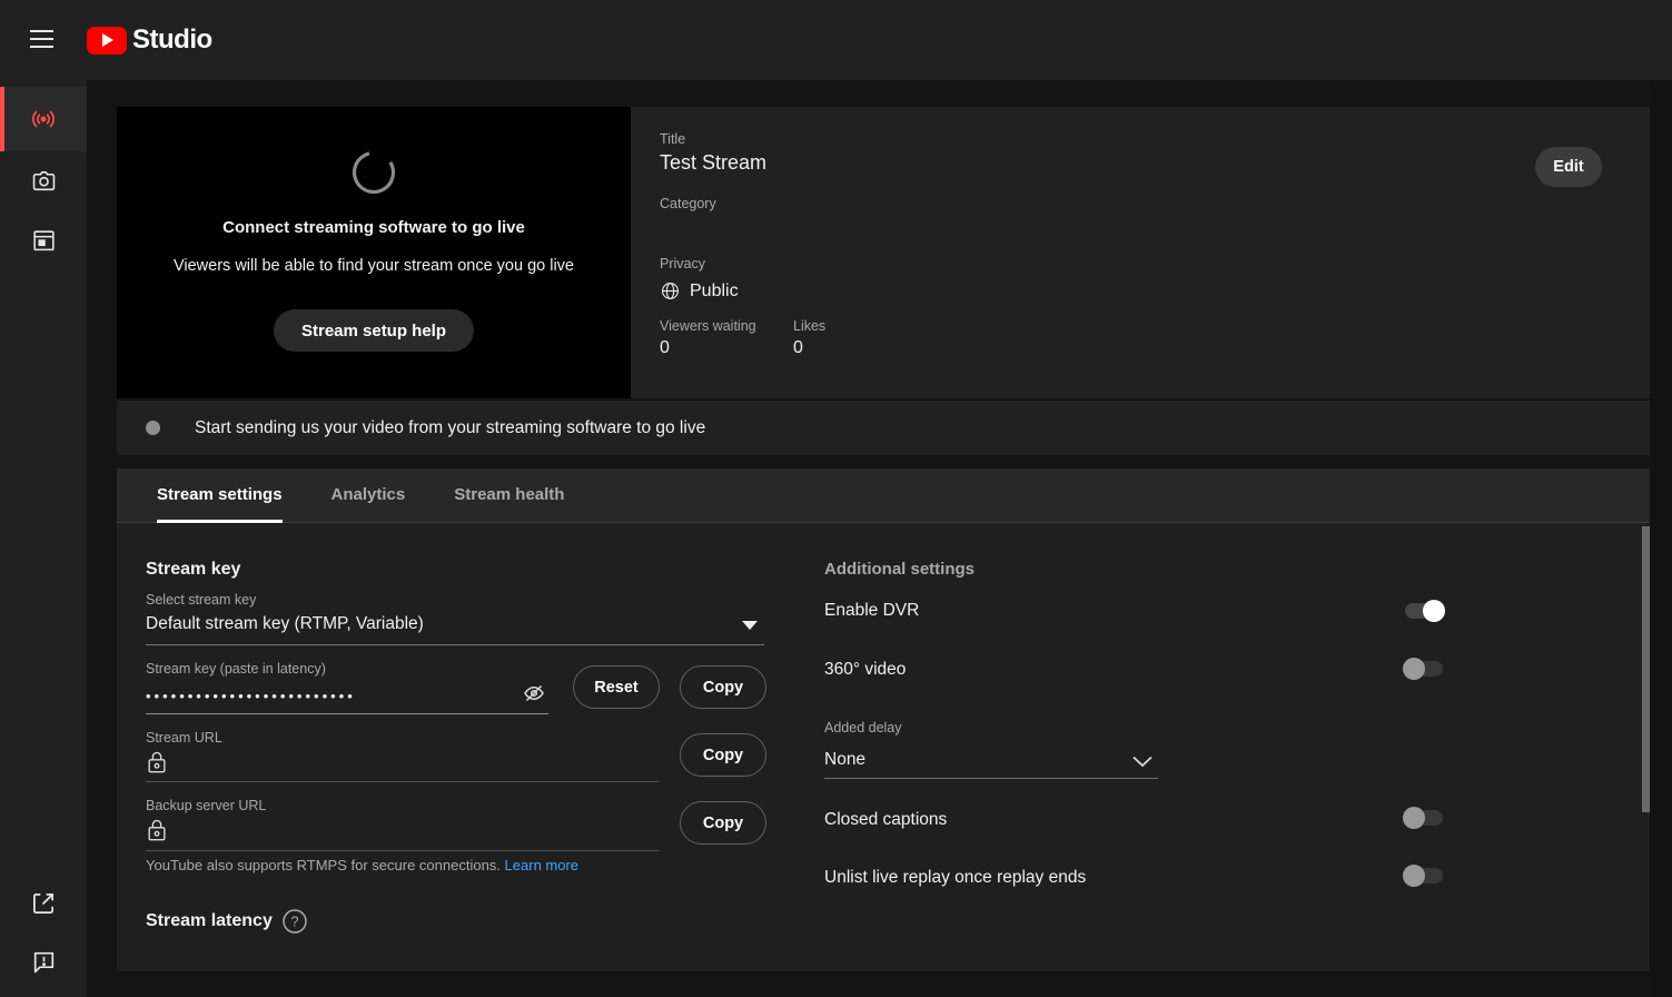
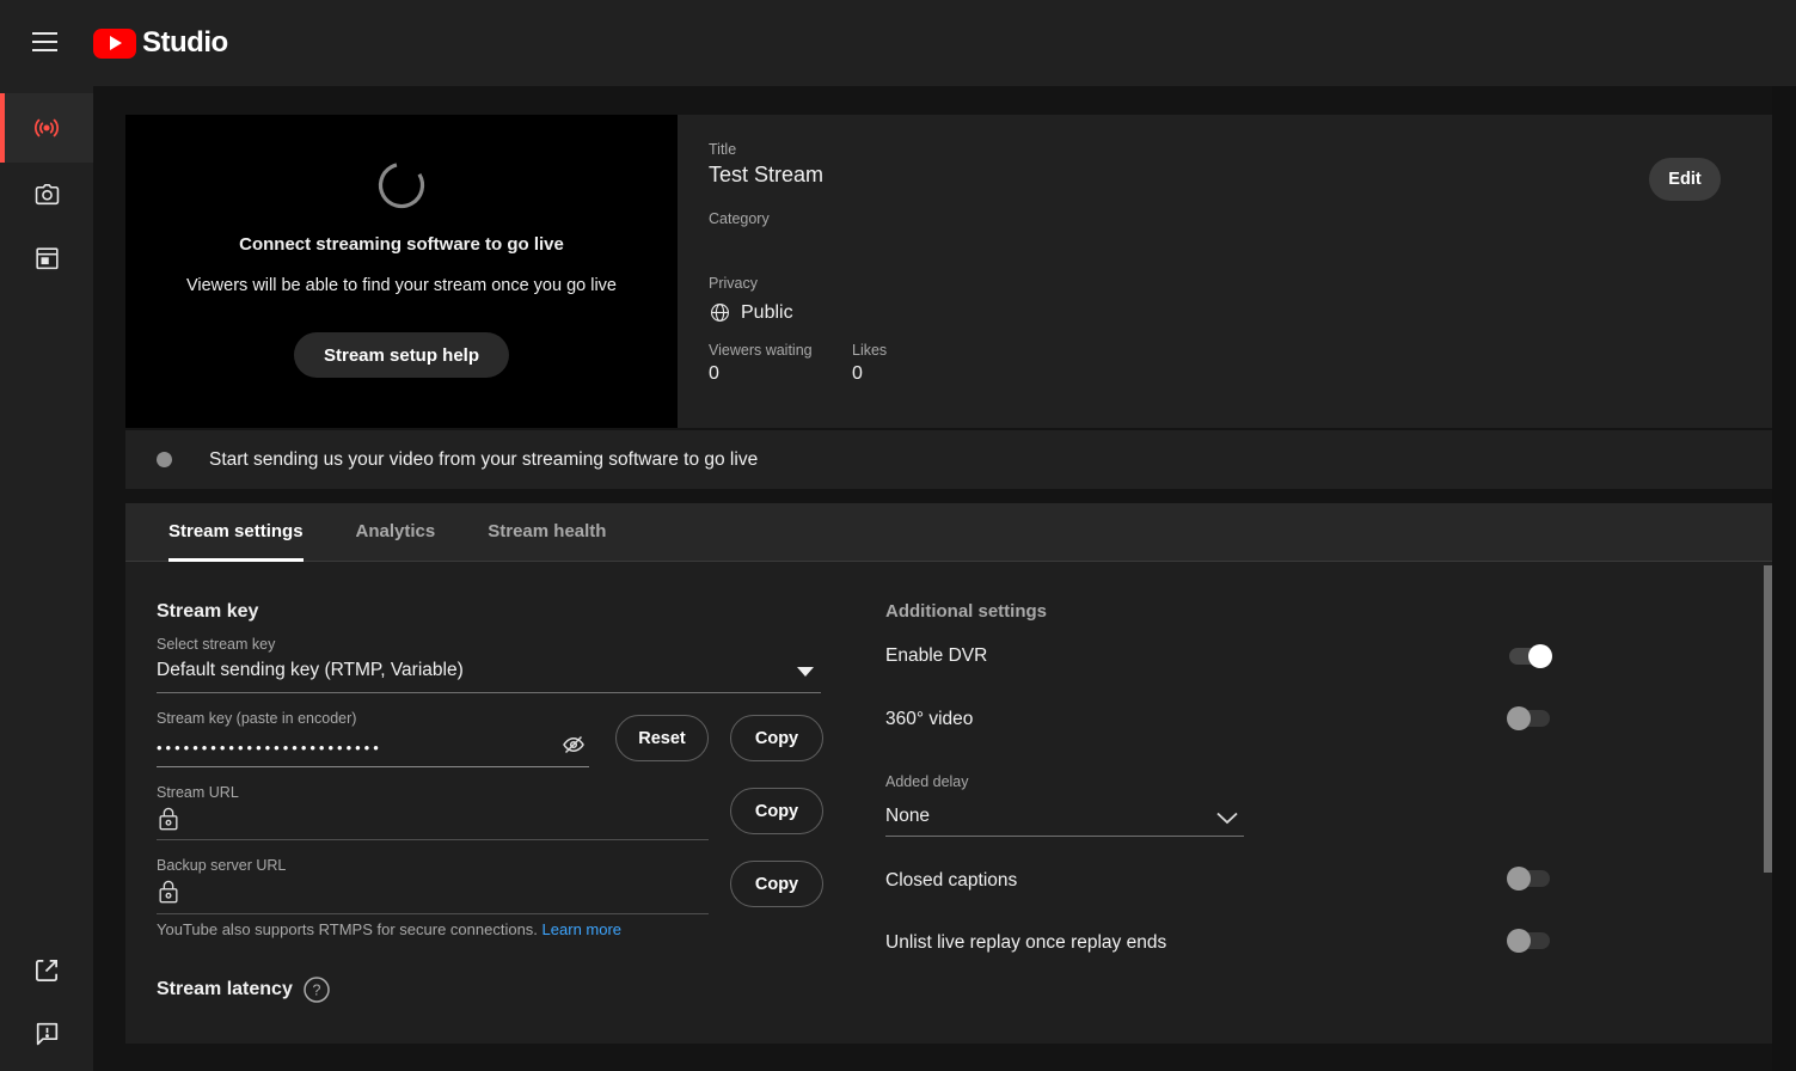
  Studio
  Connect streaming software to go live
  Viewers will be able to find your stream once you go live
  Stream setup help
  Title
  Test Stream
  Category
  Privacy
  Public
  Viewers waiting
  0
  Likes
  0
  Edit
  Start sending us your video from your streaming software to go live
  Stream settings
  Analytics
  Stream health
  Stream key
  Select stream key
- Default stream key (RTMP, Variable)
+ Default sending key (RTMP, Variable)
- Stream key (paste in latency)
+ Stream key (paste in encoder)
  •••••••••••••••••••••••••
  Reset
  Copy
  Stream URL
  Copy
  Backup server URL
  Copy
  YouTube also supports RTMPS for secure connections. Learn more
  Stream latency
  ?
  Additional settings
  Enable DVR
  360° video
  Added delay
  None
  Closed captions
  Unlist live replay once replay ends
